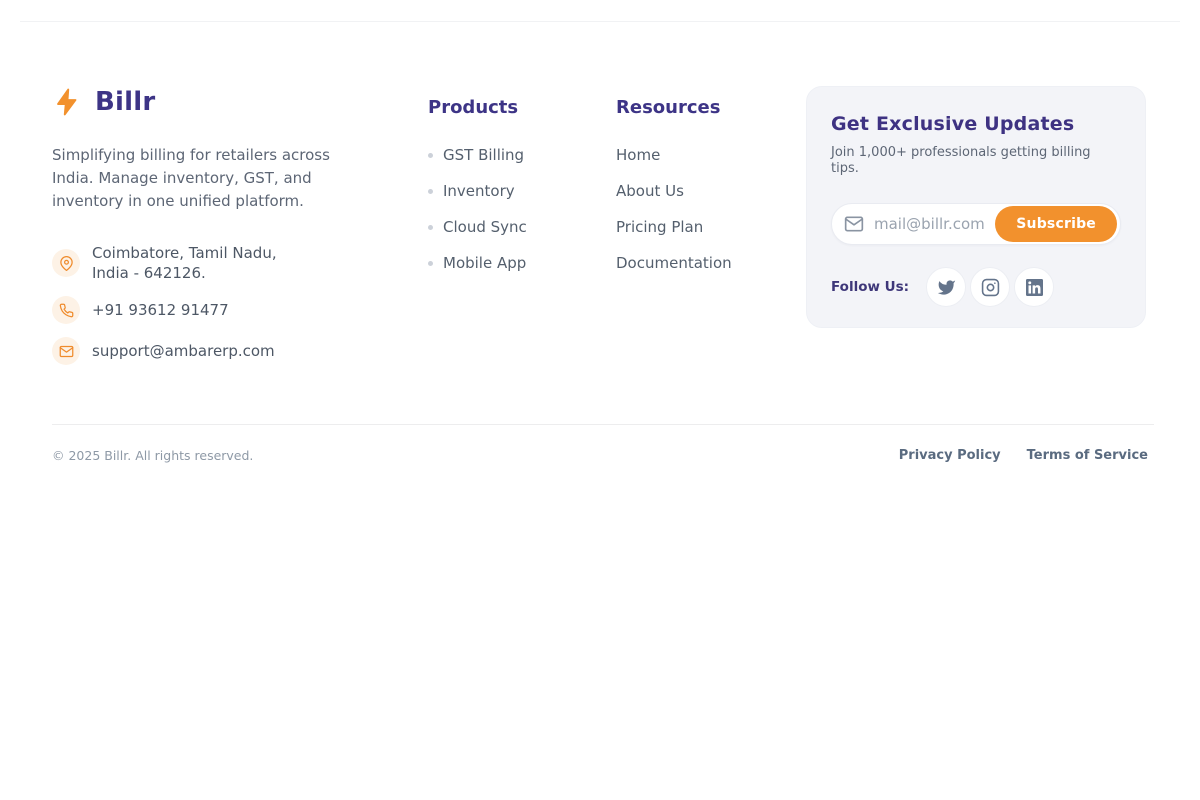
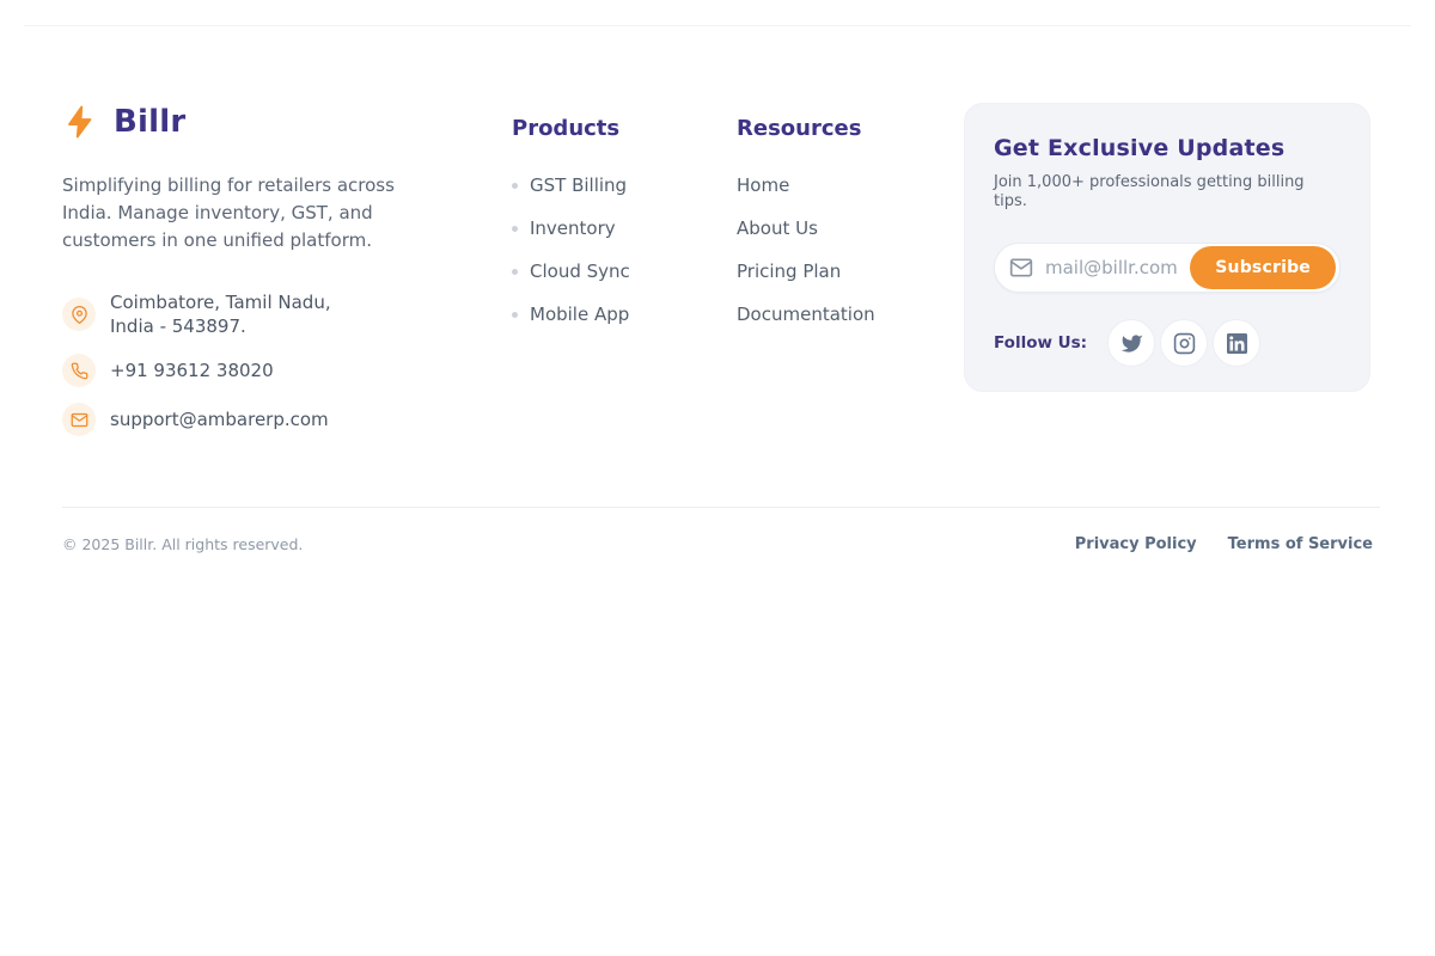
  Billr
- Simplifying billing for retailers across India. Manage inventory, GST, and inventory in one unified platform.
+ Simplifying billing for retailers across India. Manage inventory, GST, and customers in one unified platform.
  Coimbatore, Tamil Nadu,
- India - 642126.
+ India - 543897.
- +91 93612 91477
+ +91 93612 38020
  support@ambarerp.com
  Products
  GST Billing
  Inventory
  Cloud Sync
  Mobile App
  Resources
  Home
  About Us
  Pricing Plan
  Documentation
  Get Exclusive Updates
  Join 1,000+ professionals getting billing tips.
  mail@billr.com
  Subscribe
  Follow Us:
  © 2025 Billr. All rights reserved.
  Privacy Policy
  Terms of Service
